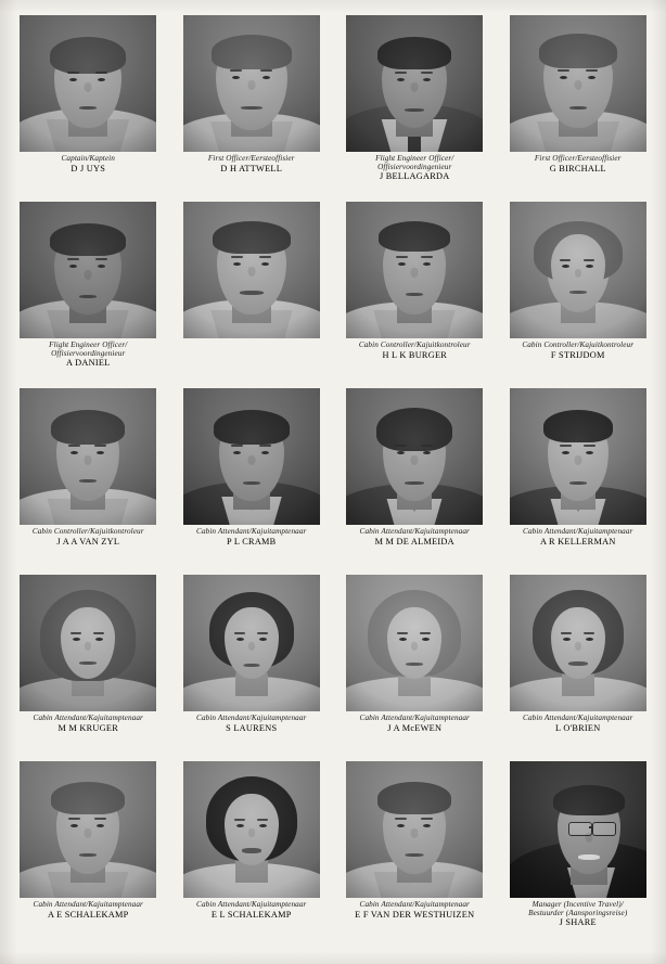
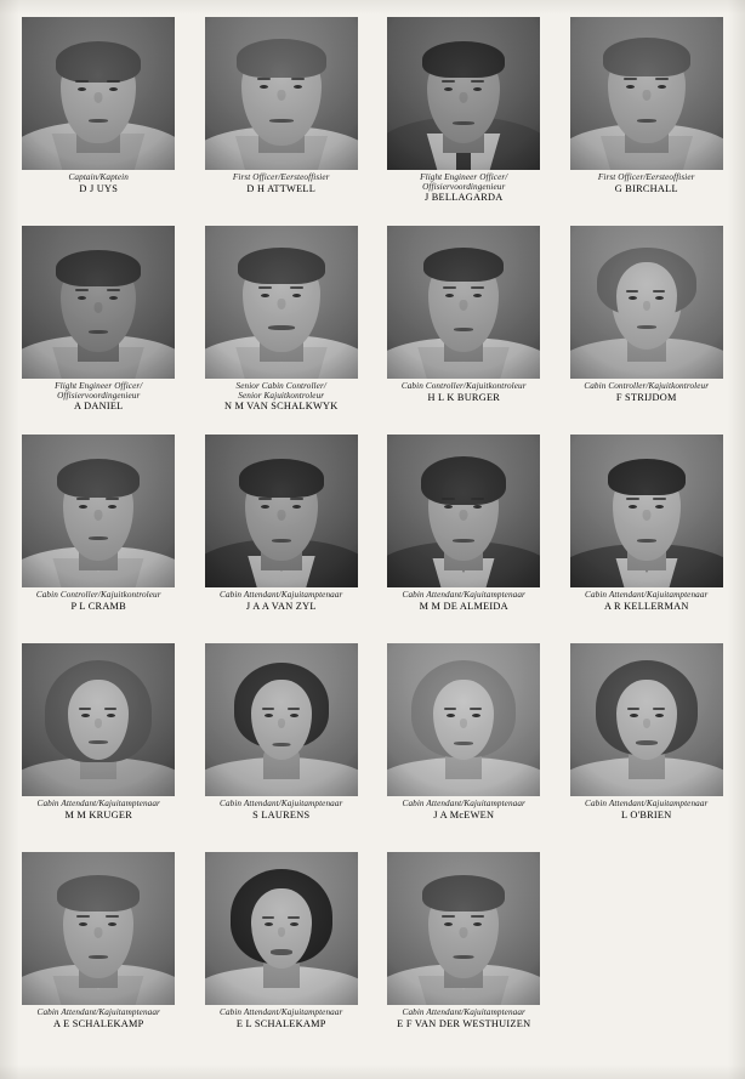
  Captain/Kaptein
  D J UYS
  First Officer/Eersteoffisier
  D H ATTWELL
  Flight Engineer Officer/
  Offisiervoordingenieur
  J BELLAGARDA
  First Officer/Eersteoffisier
  G BIRCHALL
  Flight Engineer Officer/
  Offisiervoordingenieur
  A DANIEL
+ Senior Cabin Controller/
+ Senior Kajuitkontroleur
+ N M VAN SCHALKWYK
  Cabin Controller/Kajuitkontroleur
  H L K BURGER
  Cabin Controller/Kajuitkontroleur
  F STRIJDOM
  Cabin Controller/Kajuitkontroleur
- J A A VAN ZYL
+ P L CRAMB
  Cabin Attendant/Kajuitamptenaar
- P L CRAMB
+ J A A VAN ZYL
  Cabin Attendant/Kajuitamptenaar
  M M DE ALMEIDA
  Cabin Attendant/Kajuitamptenaar
  A R KELLERMAN
  Cabin Attendant/Kajuitamptenaar
  M M KRUGER
  Cabin Attendant/Kajuitamptenaar
  S LAURENS
  Cabin Attendant/Kajuitamptenaar
  J A McEWEN
  Cabin Attendant/Kajuitamptenaar
  L O'BRIEN
  Cabin Attendant/Kajuitamptenaar
  A E SCHALEKAMP
  Cabin Attendant/Kajuitamptenaar
  E L SCHALEKAMP
  Cabin Attendant/Kajuitamptenaar
  E F VAN DER WESTHUIZEN
- Manager (Incentive Travel)/
- Bestuurder (Aansporingsreise)
- J SHARE
